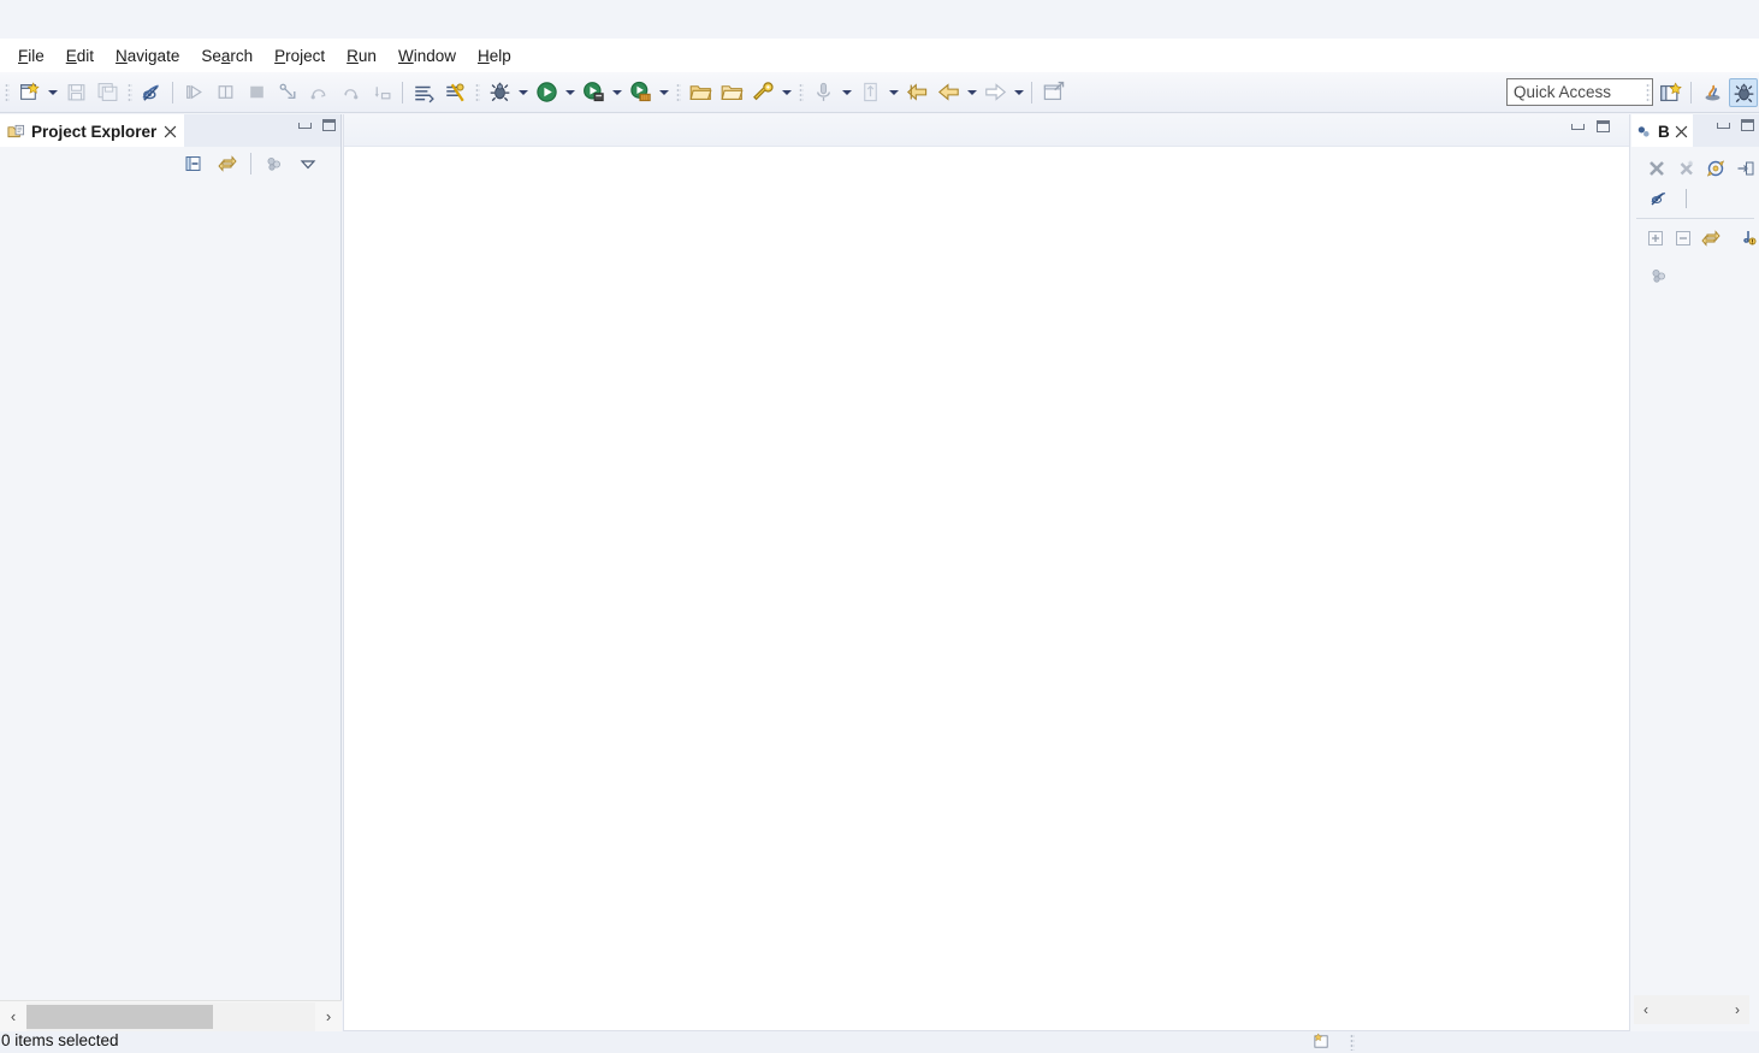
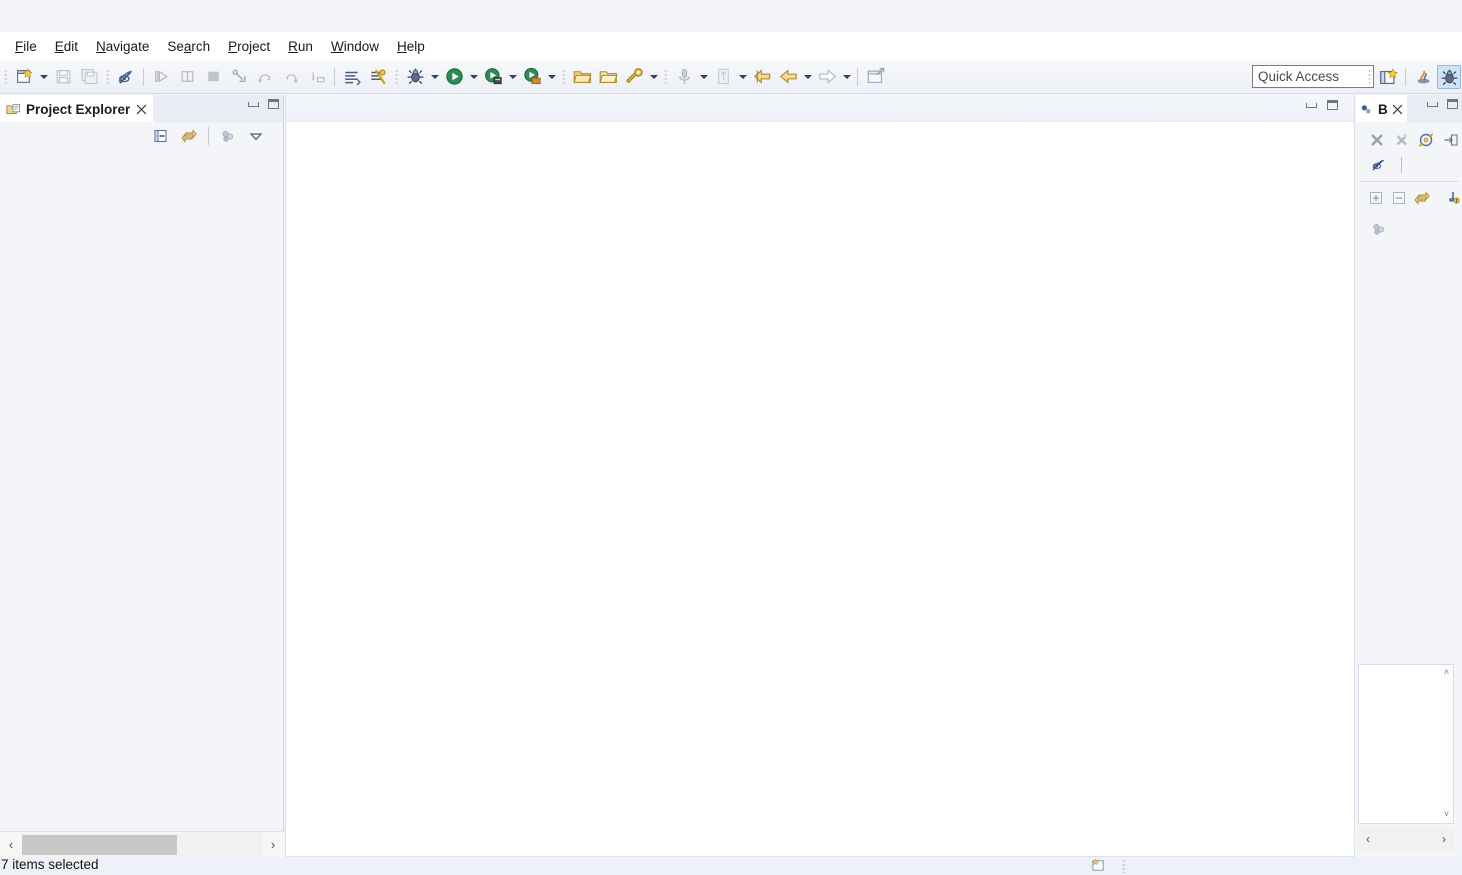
  File
  Edit
  Navigate
  Search
  Project
  Run
  Window
  Help
  Quick Access
  Project Explorer
  ‹
  ›
  B
+ ˄
+ ˅
  ‹
  ›
- 0 items selected
+ 7 items selected
